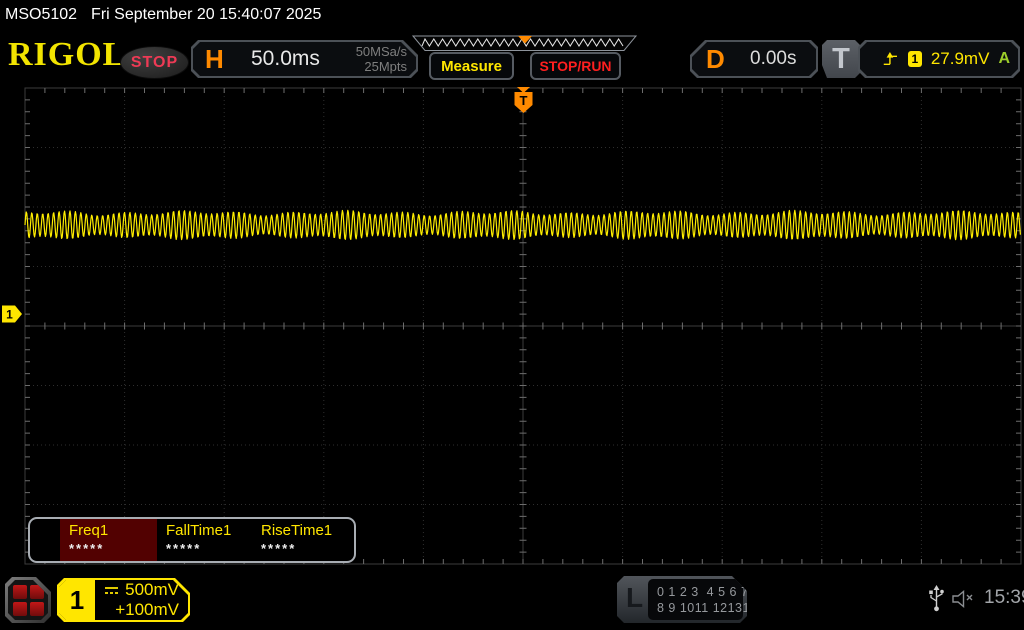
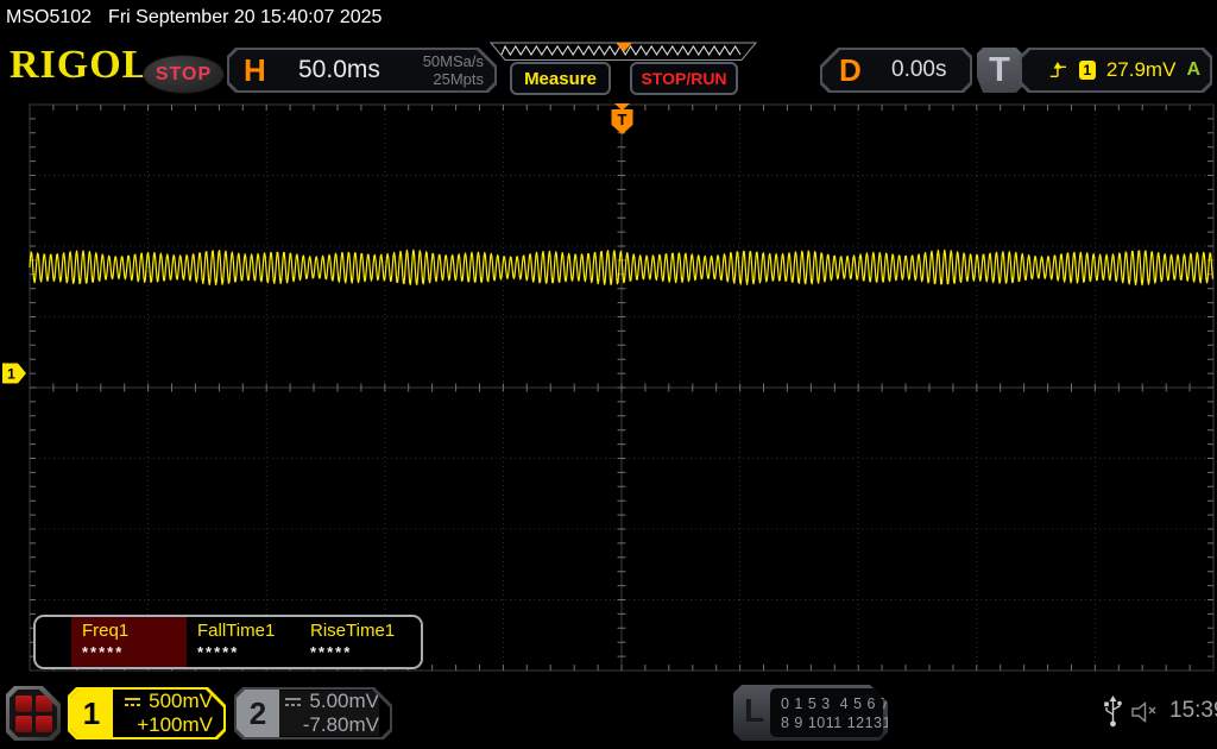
  MSO5102
  Fri September 20 15:40:07 2025
  RIGOL
  STOP
  H
  50.0ms
  50MSa/s
  25Mpts
  Measure
  STOP/RUN
  D
  0.00s
  T
  1
  27.9mV
  A
  T
  1
  Freq1
  *****
  FallTime1
  *****
  RiseTime1
  *****
  1
  500mV
  +100mV
+ 2
+ 5.00mV
+ -7.80mV
  L
- 0 1 2 3 4 5 6 7
+ 0 1 5 3 4 5 6 7
  8 9 1011 12131
  15:3
